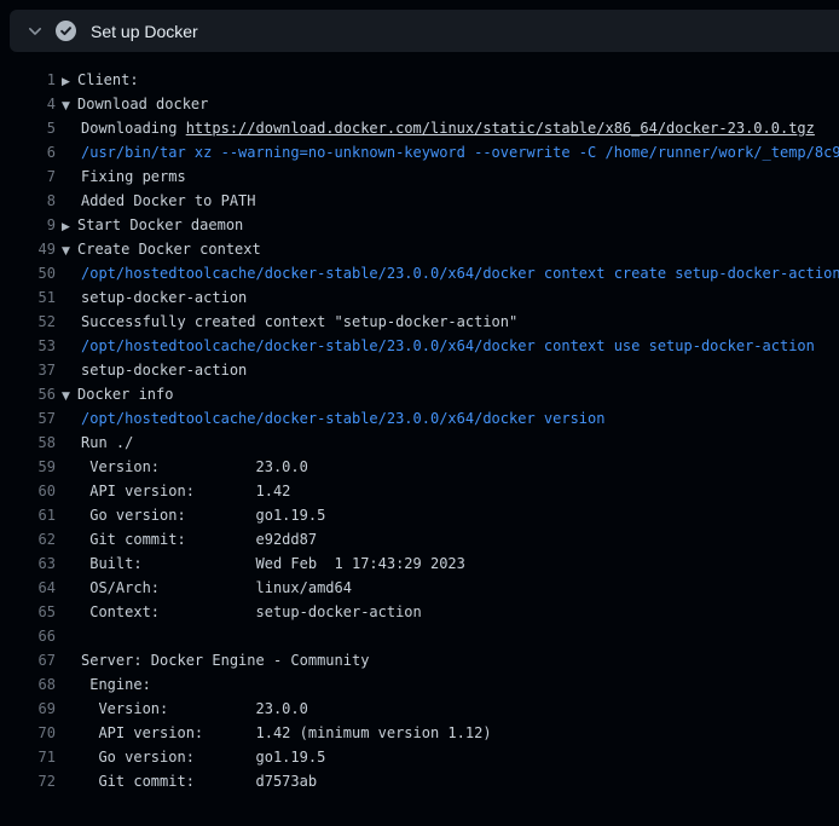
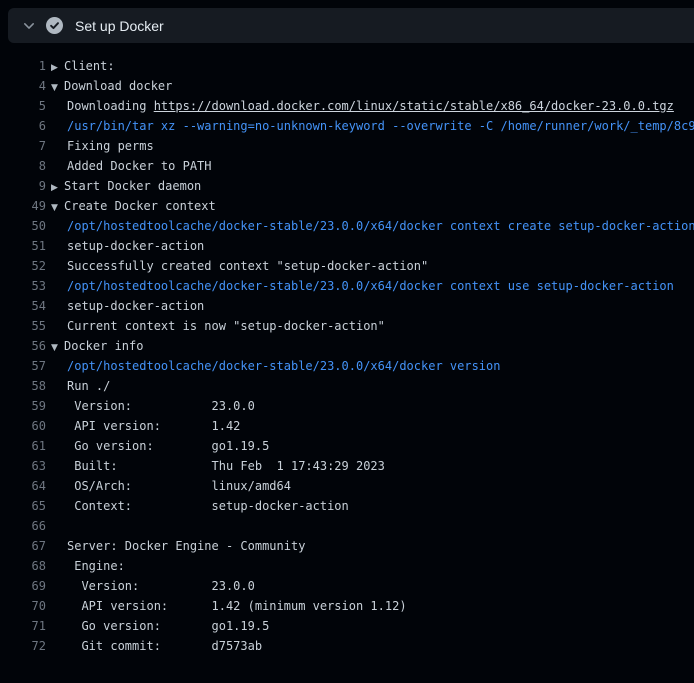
  Set up Docker
  1
  ▶ Client:
  4
  ▼ Download docker
  5
  Downloading https://download.docker.com/linux/static/stable/x86_64/docker-23.0.0.tgz
  6
  /usr/bin/tar xz --warning=no-unknown-keyword --overwrite -C /home/runner/work/_temp/8c9
  7
  Fixing perms
  8
  Added Docker to PATH
  9
  ▶ Start Docker daemon
  49
  ▼ Create Docker context
  50
  /opt/hostedtoolcache/docker-stable/23.0.0/x64/docker context create setup-docker-action
  51
  setup-docker-action
  52
  Successfully created context "setup-docker-action"
  53
  /opt/hostedtoolcache/docker-stable/23.0.0/x64/docker context use setup-docker-action
- 37
+ 54
  setup-docker-action
+ 55
+ Current context is now "setup-docker-action"
  56
  ▼ Docker info
  57
  /opt/hostedtoolcache/docker-stable/23.0.0/x64/docker version
  58
  Run ./
  59
  Version: 23.0.0
  60
  API version: 1.42
  61
  Go version: go1.19.5
- 62
- Git commit: e92dd87
  63
- Built: Wed Feb 1 17:43:29 2023
+ Built: Thu Feb 1 17:43:29 2023
  64
  OS/Arch: linux/amd64
  65
  Context: setup-docker-action
  66
  67
  Server: Docker Engine - Community
  68
  Engine:
  69
  Version: 23.0.0
  70
  API version: 1.42 (minimum version 1.12)
  71
  Go version: go1.19.5
  72
  Git commit: d7573ab
